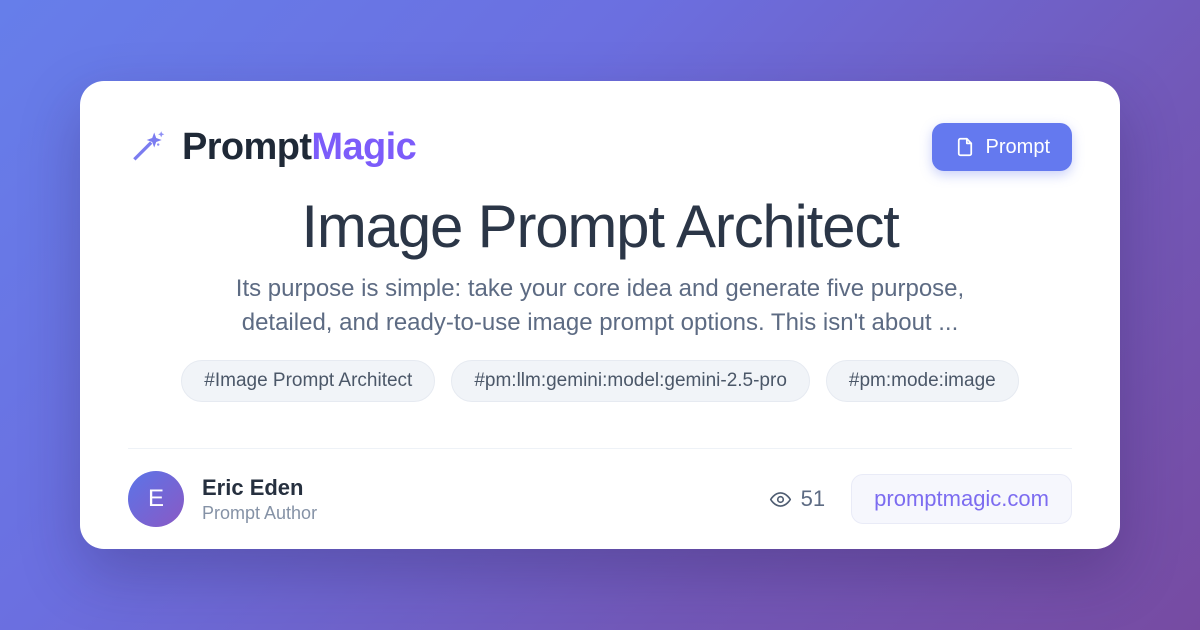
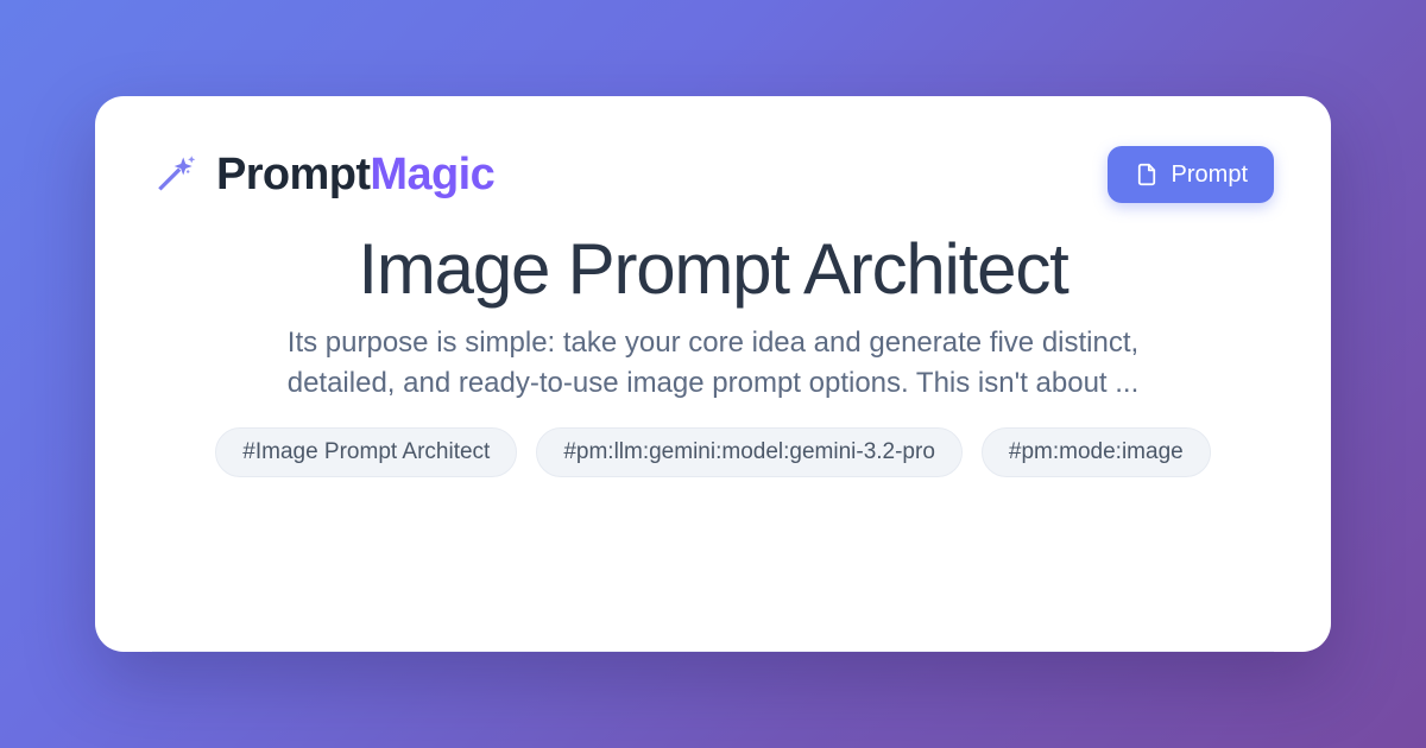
  PromptMagic
  Prompt
  Image Prompt Architect
- Its purpose is simple: take your core idea and generate five purpose, detailed, and ready-to-use image prompt options. This isn't about ...
+ Its purpose is simple: take your core idea and generate five distinct, detailed, and ready-to-use image prompt options. This isn't about ...
  #Image Prompt Architect
- #pm:llm:gemini:model:gemini-2.5-pro
+ #pm:llm:gemini:model:gemini-3.2-pro
  #pm:mode:image
- E
- Eric Eden
- Prompt Author
- 51
- promptmagic.com
